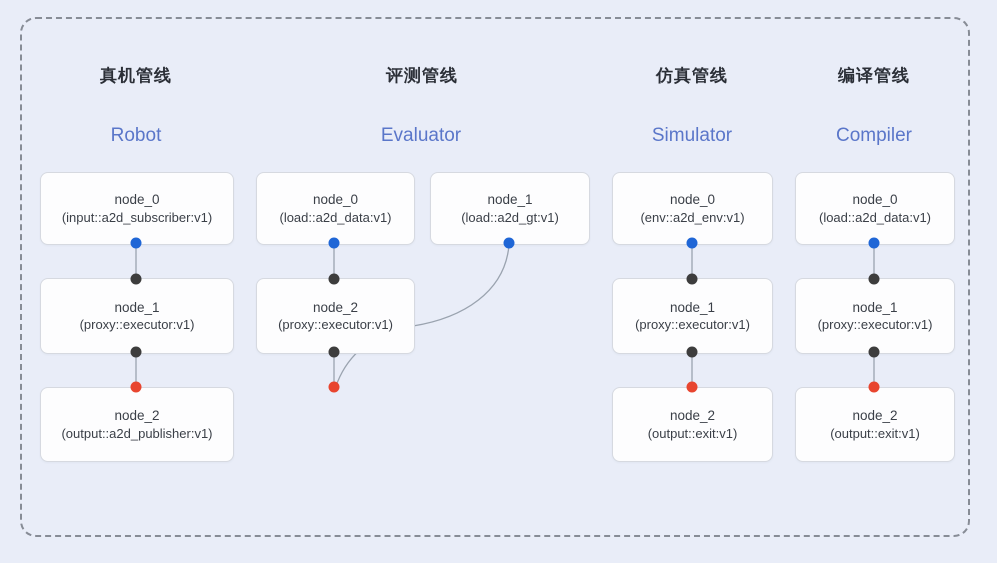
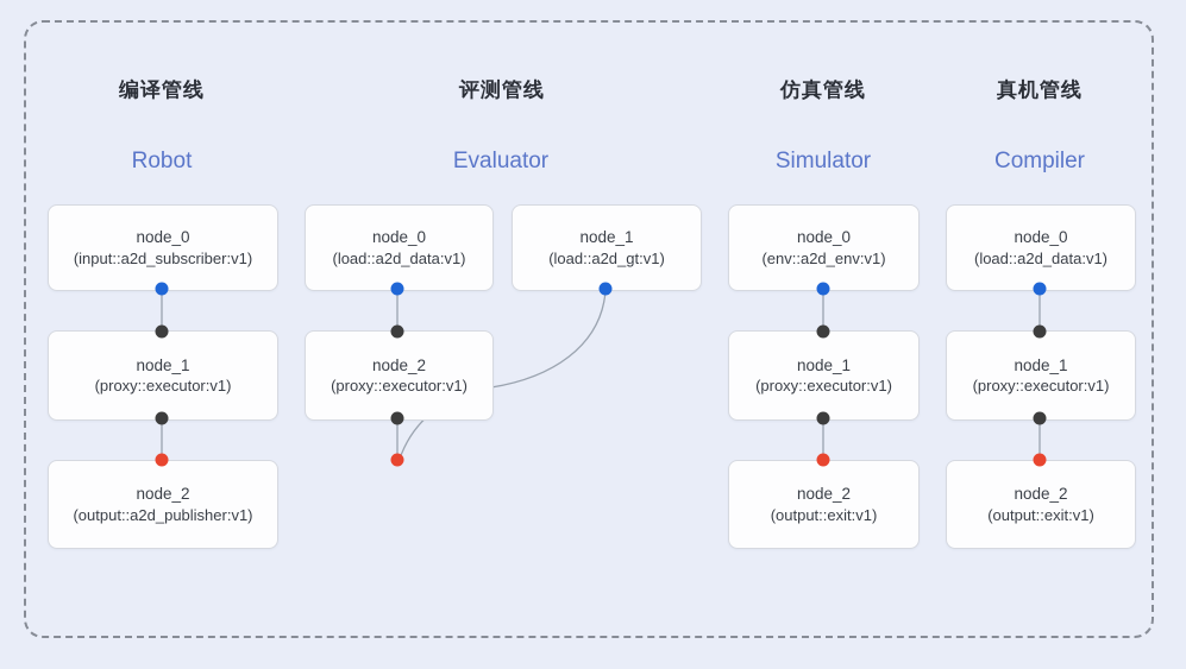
- 真机管线
+ 编译管线
  评测管线
  仿真管线
- 编译管线
+ 真机管线
  Robot
  Evaluator
  Simulator
  Compiler
  node_0
  (input::a2d_subscriber:v1)
  node_1
  (proxy::executor:v1)
  node_2
  (output::a2d_publisher:v1)
  node_0
  (load::a2d_data:v1)
  node_1
  (load::a2d_gt:v1)
  node_2
  (proxy::executor:v1)
  node_0
  (env::a2d_env:v1)
  node_1
  (proxy::executor:v1)
  node_2
  (output::exit:v1)
  node_0
  (load::a2d_data:v1)
  node_1
  (proxy::executor:v1)
  node_2
  (output::exit:v1)
